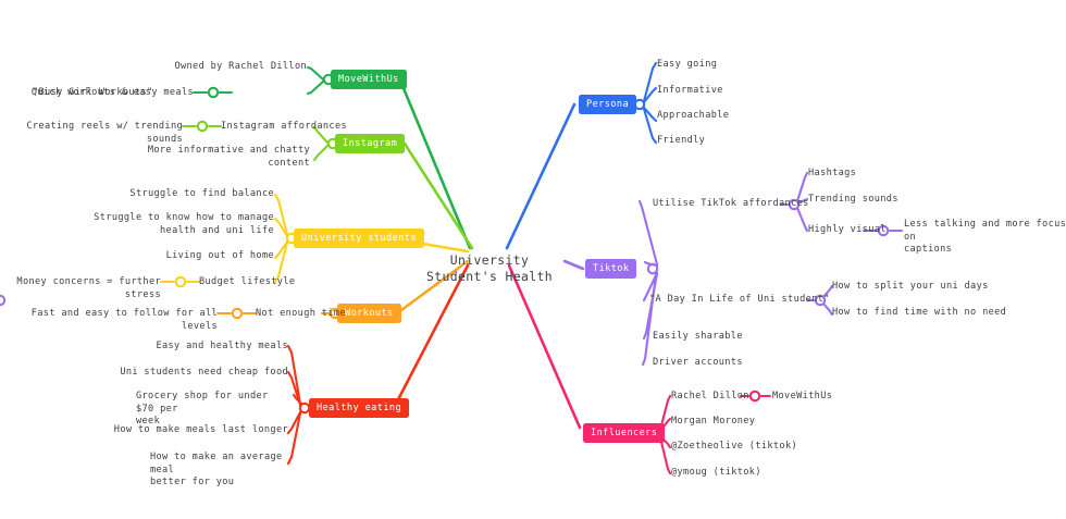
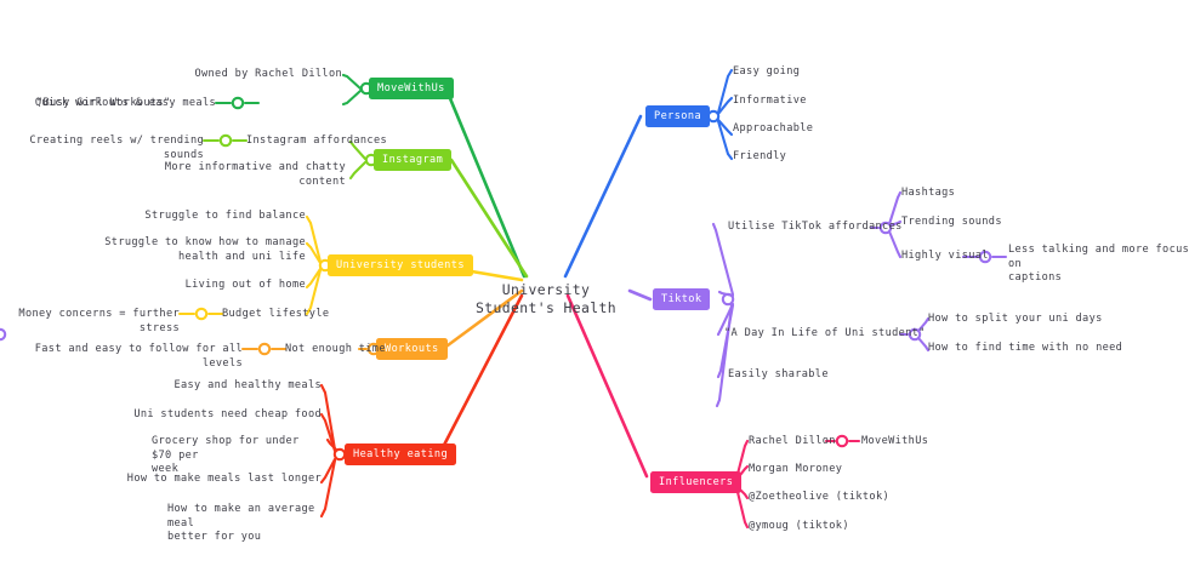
  University Student's Health
  MoveWithUs
  Instagram
  University students
  Workouts
  Healthy eating
  Persona
  Tiktok
  Influencers
  Owned by Rachel Dillon
  "Busy Girl Workouts"
  Quick workouts & easy meals
  Instagram affordances
  Creating reels w/ trending sounds
  More informative and chatty
  content
  Struggle to find balance
  Struggle to know how to manage
  health and uni life
  Living out of home
  Budget lifestyle
  Money concerns = further stress
  Not enough time
  Fast and easy to follow for all levels
  Easy and healthy meals
  Uni students need cheap food
  Grocery shop for under $70 per
  week
  How to make meals last longer
  How to make an average meal
  better for you
  Easy going
  Informative
  Approachable
  Friendly
  Utilise TikTok affordances
  Hashtags
  Trending sounds
  Highly visual
  Less talking and more focus on
  captions
  "A Day In Life of Uni student"
  How to split your uni days
  How to find time with no need
  Easily sharable
- Driver accounts
  Rachel Dillon
  MoveWithUs
  Morgan Moroney
  @Zoetheolive (tiktok)
  @ymoug (tiktok)
